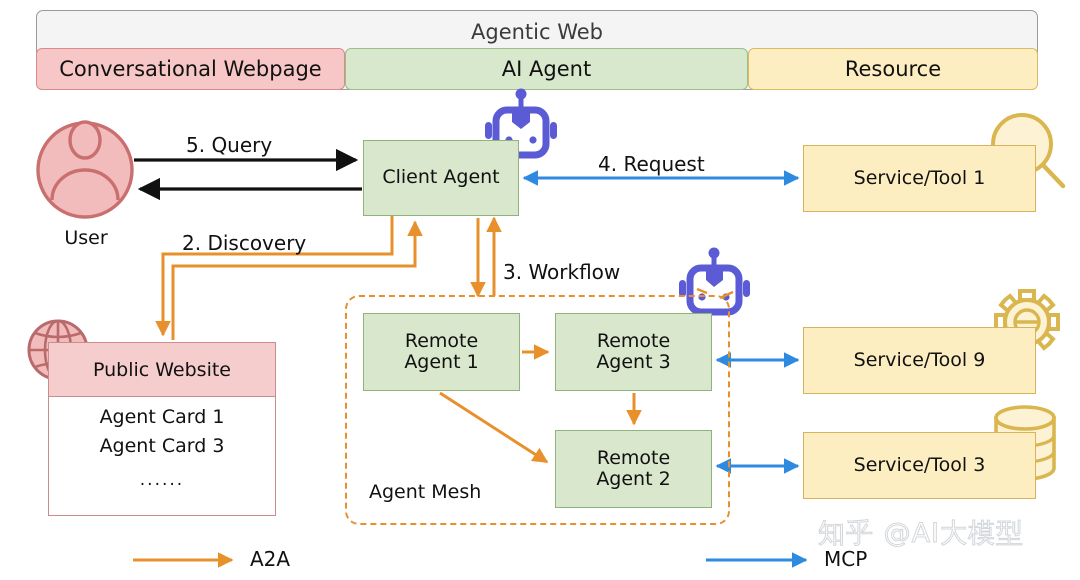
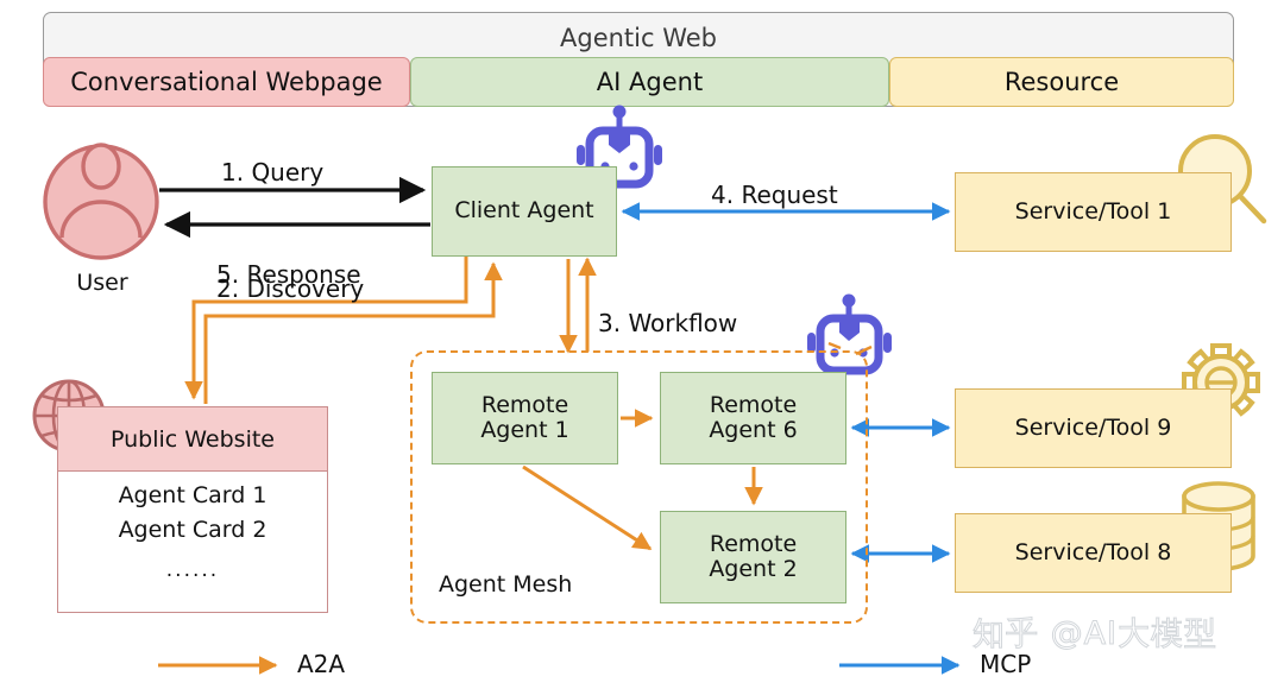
  Agentic Web
  Conversational Webpage
  AI Agent
  Resource
  User
- 5. Query
+ 1. Query
+ 5. Response
  2. Discovery
  3. Workflow
  4. Request
  Client Agent
  Agent Mesh
  Remote
  Agent 1
  Remote
- Agent 3
+ Agent 6
  Remote
  Agent 2
  Public Website
  Agent Card 1
- Agent Card 3
+ Agent Card 2
  ......
  Service/Tool 1
  Service/Tool 9
- Service/Tool 3
+ Service/Tool 8
  A2A
  MCP
  知乎 @AI大模型
